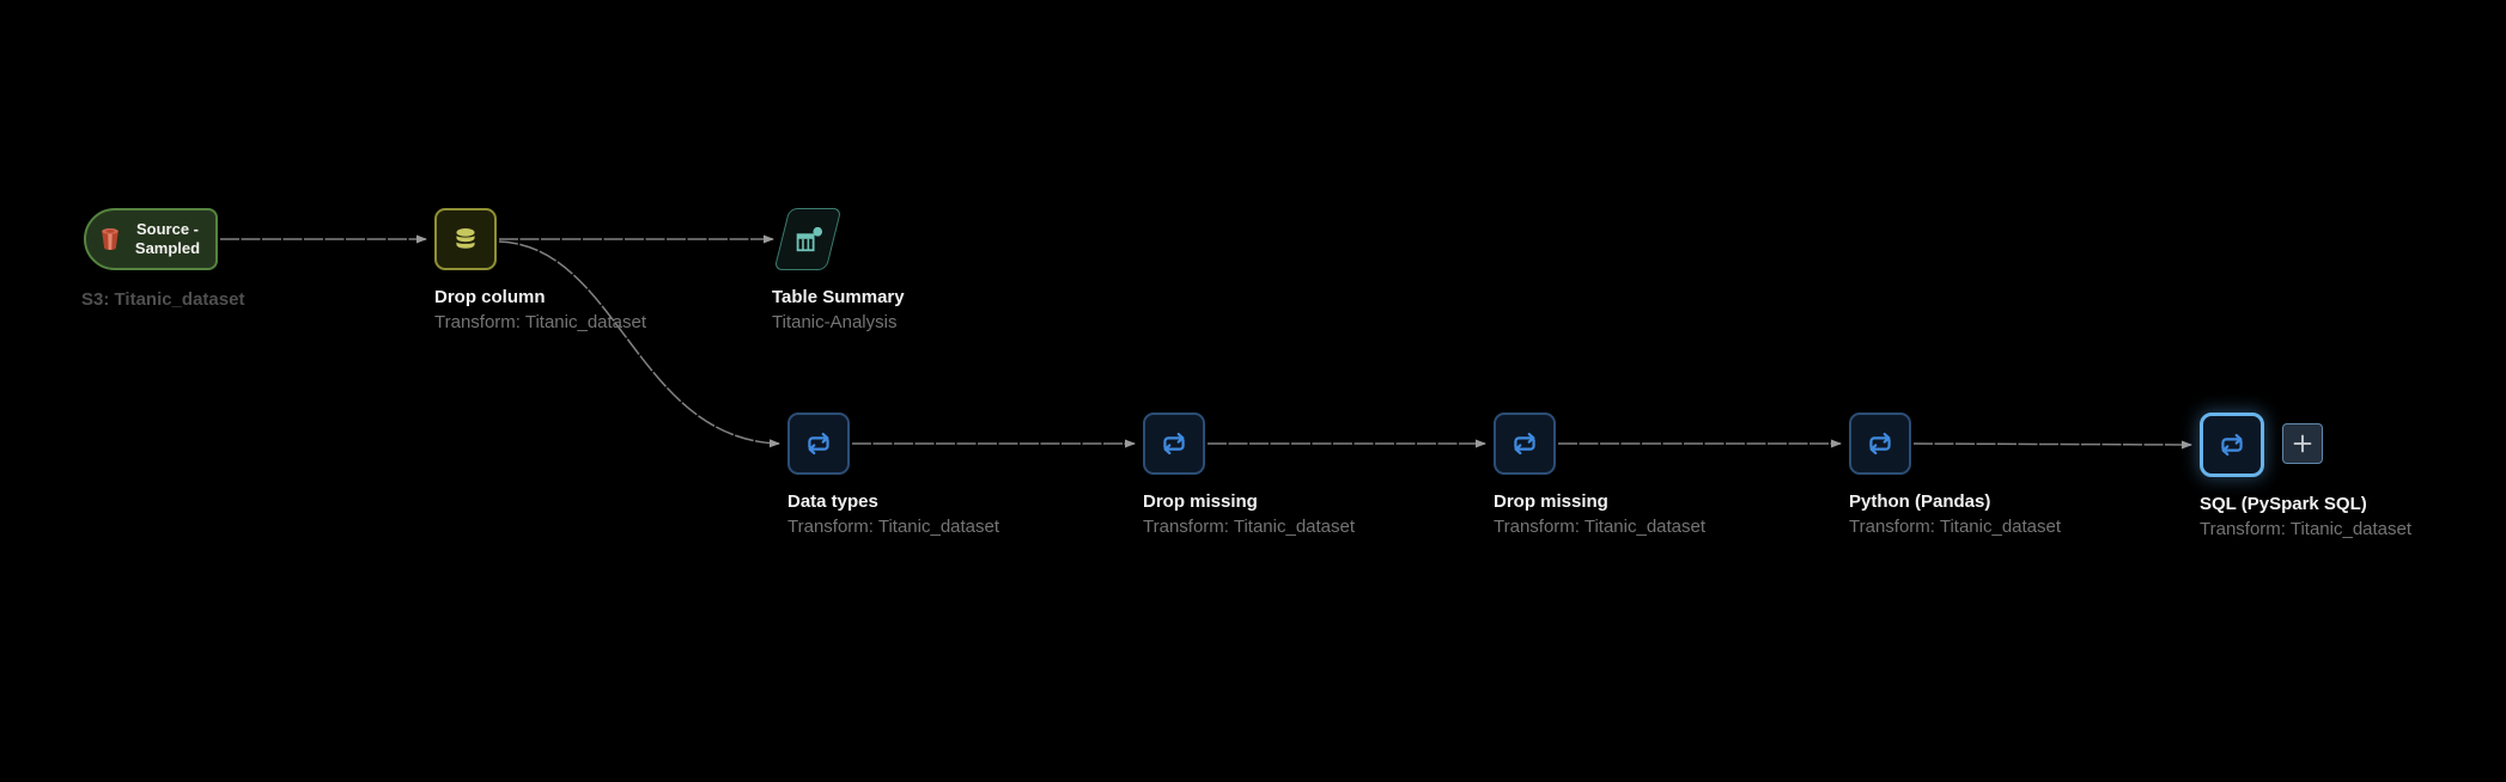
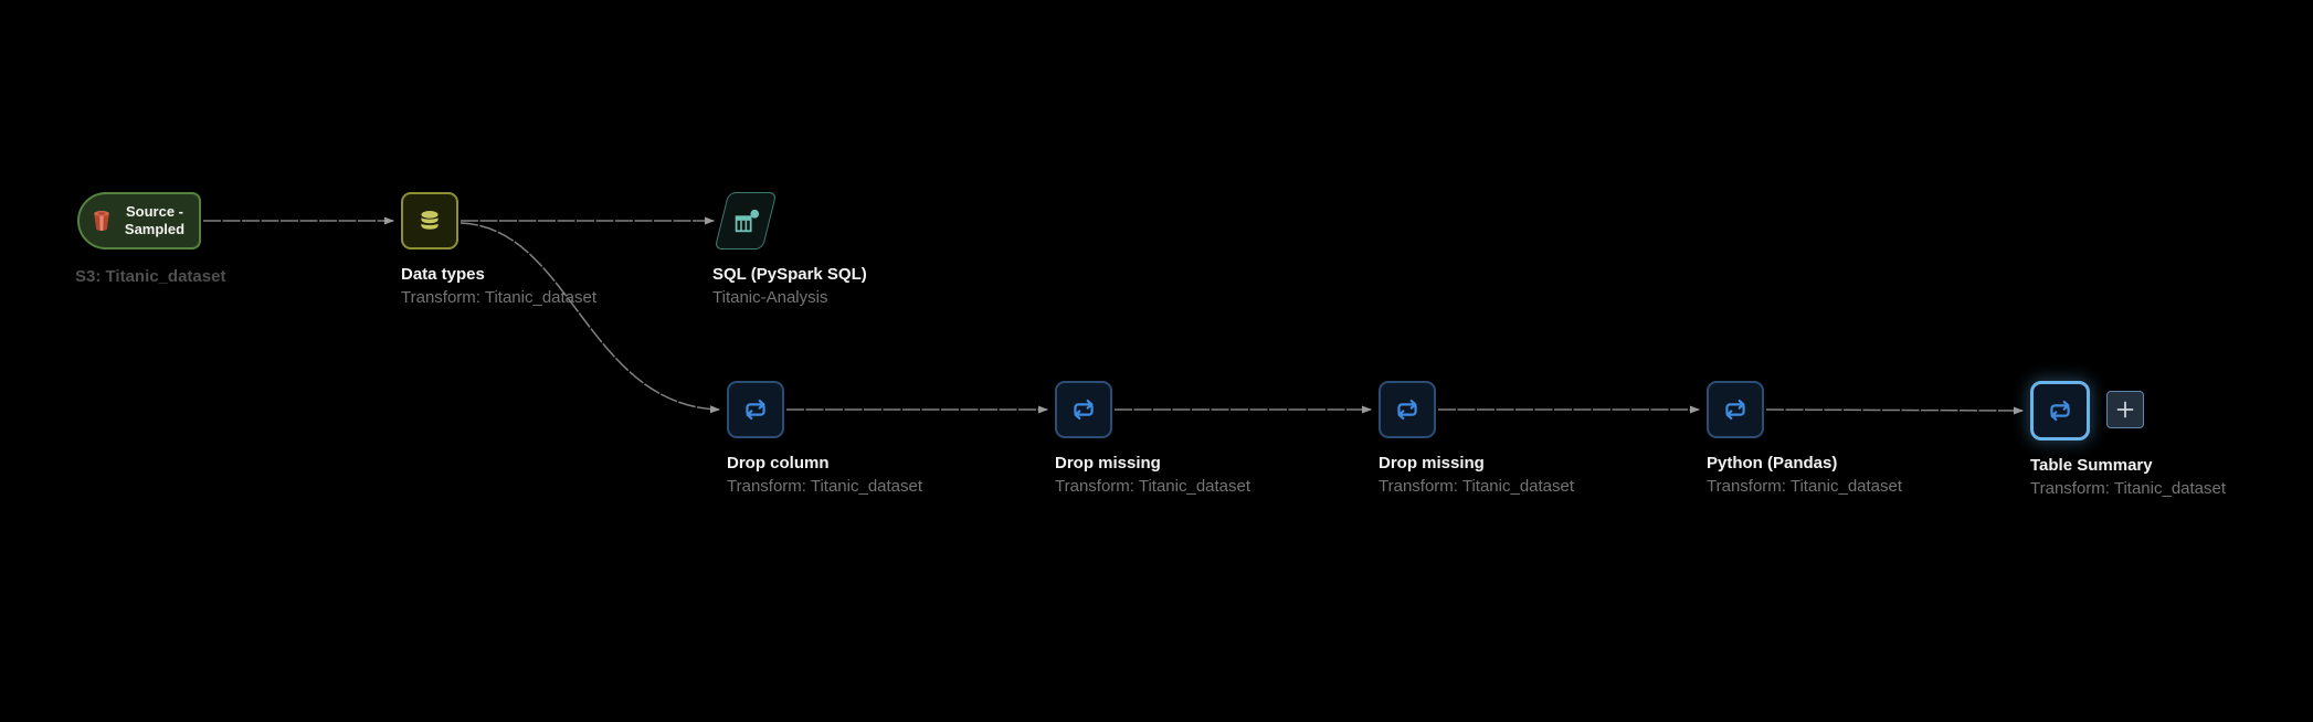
  S3: Titanic_dataset
  Source - Sampled
- Drop column
+ Data types
  Transform: Titanic_dataset
- Table Summary
+ SQL (PySpark SQL)
  Titanic-Analysis
- Data types
+ Drop column
  Transform: Titanic_dataset
  Drop missing
  Transform: Titanic_dataset
  Drop missing
  Transform: Titanic_dataset
  Python (Pandas)
  Transform: Titanic_dataset
- SQL (PySpark SQL)
+ Table Summary
  Transform: Titanic_dataset
